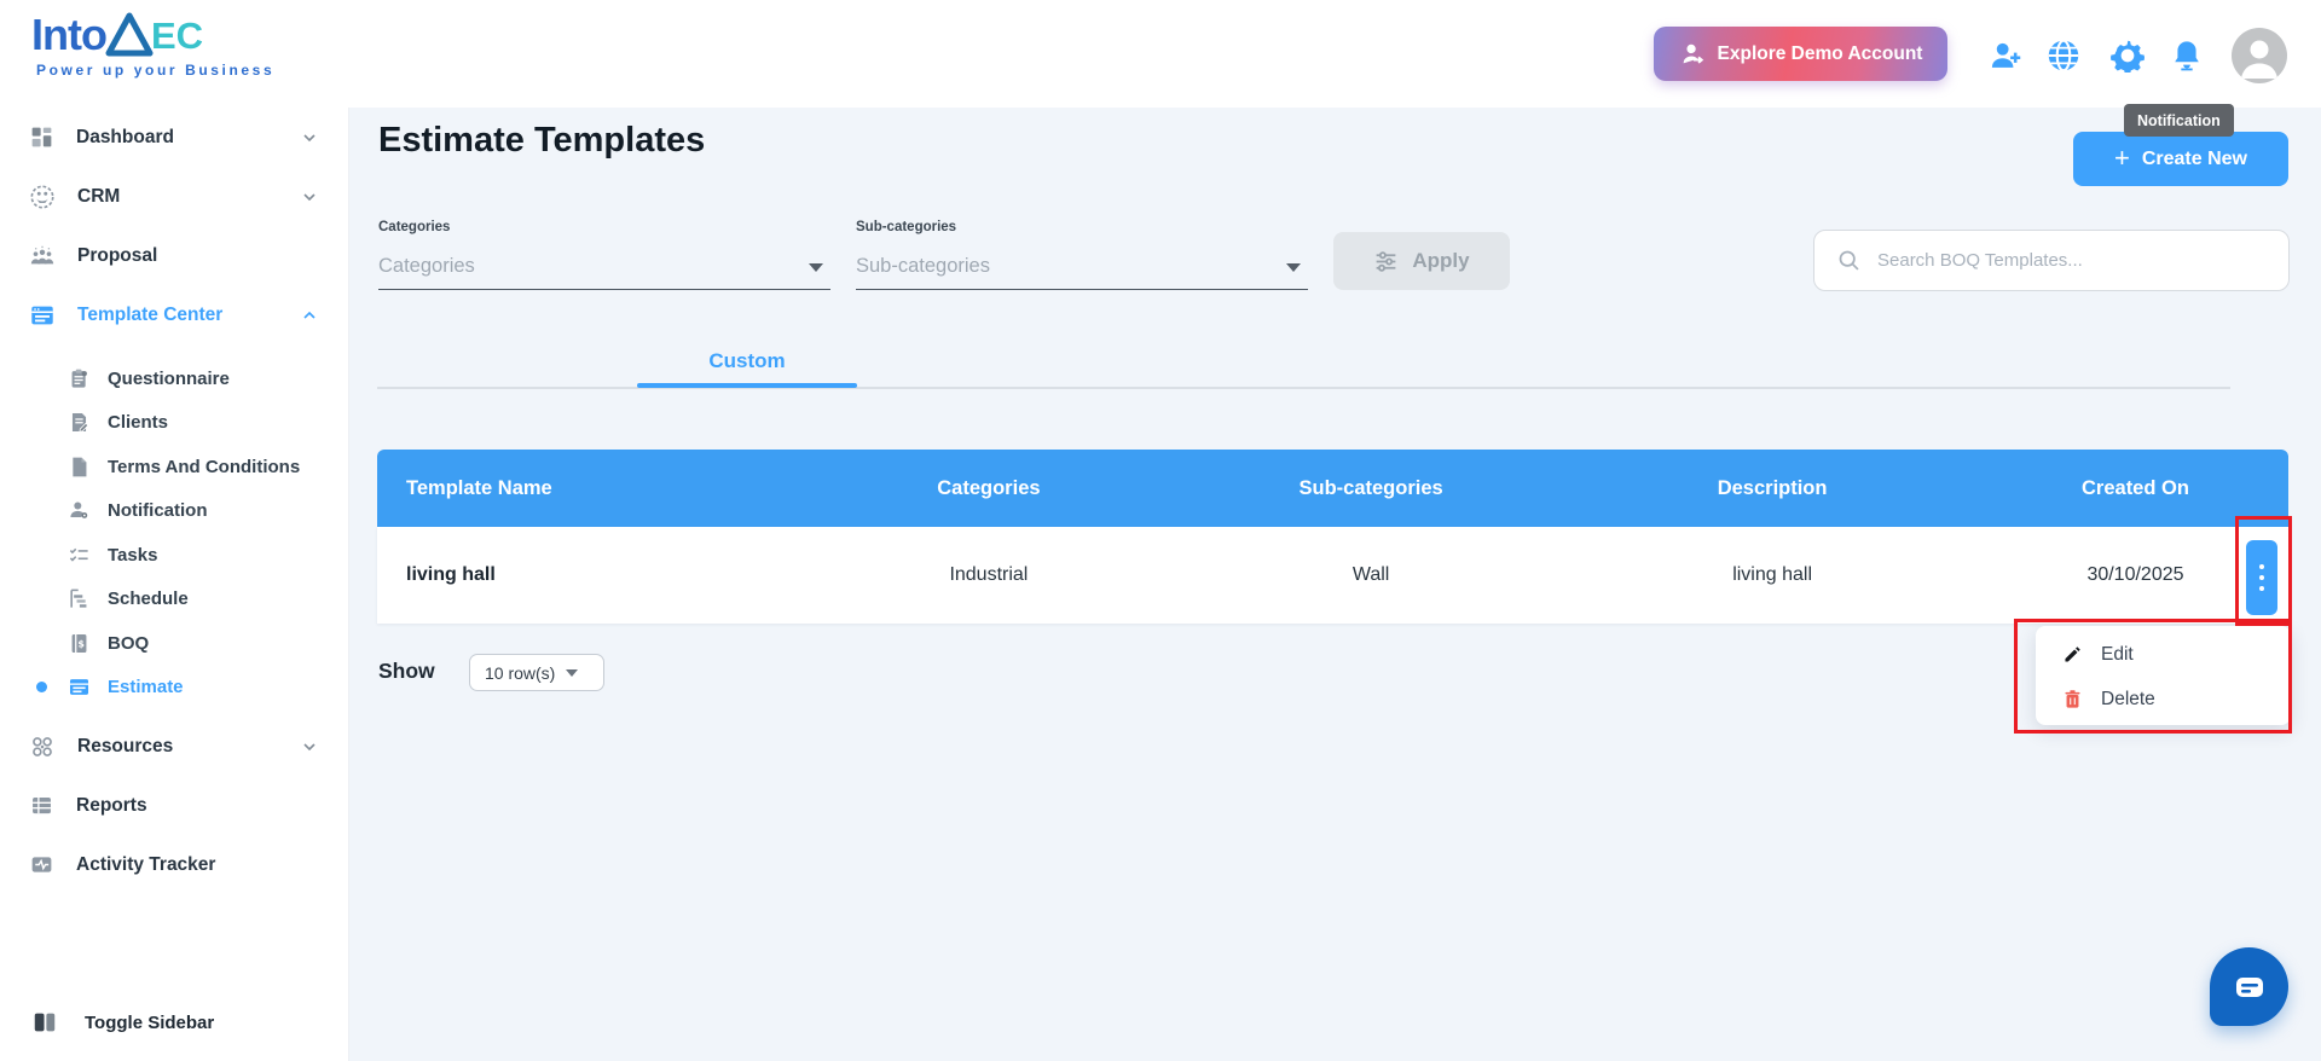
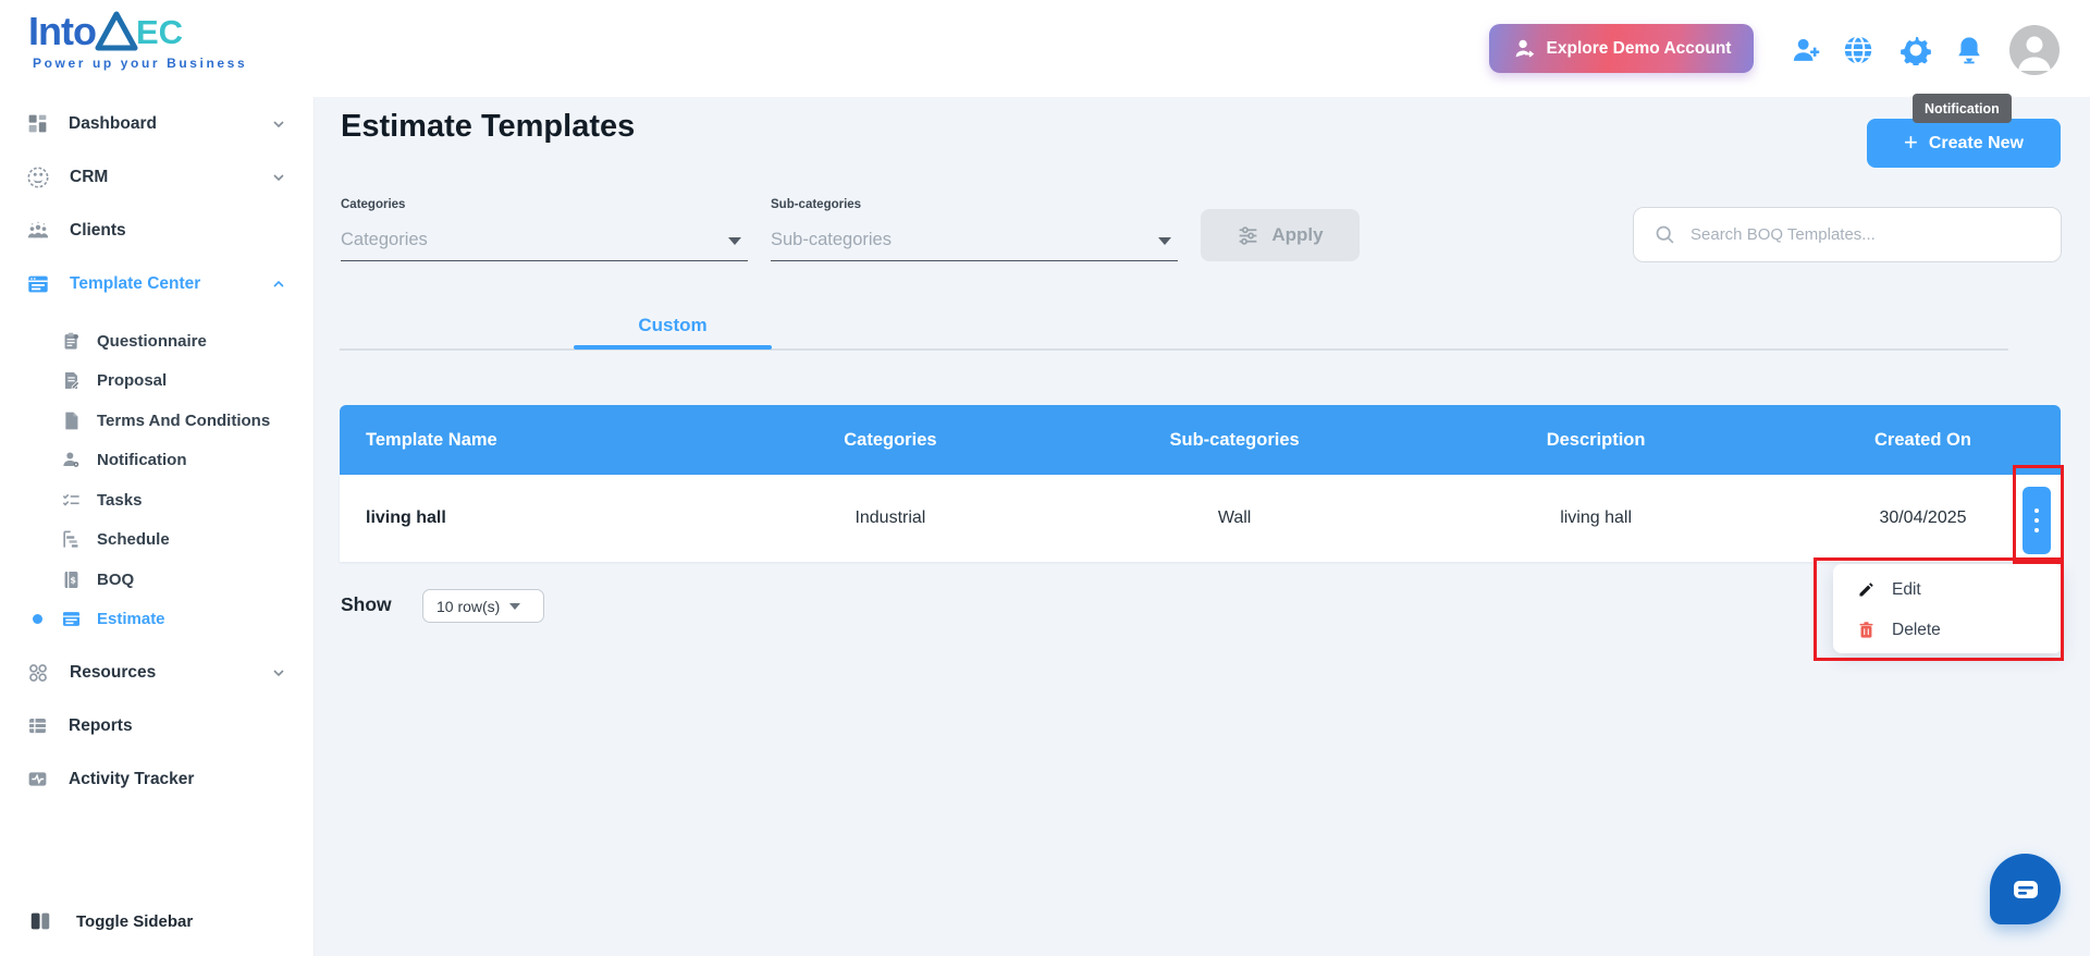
  Into
  EC
  Power up your Business
  Explore Demo Account
  Notification
  Dashboard
  CRM
- Proposal
+ Clients
  Template Center
  Questionnaire
- Clients
+ Proposal
  Terms And Conditions
  Notification
  Tasks
  Schedule
  $
  BOQ
  Estimate
  Resources
  Reports
  Activity Tracker
  Toggle Sidebar
  Estimate Templates
  +
  Create New
  Categories
  Categories
  Sub-categories
  Sub-categories
  Apply
  Search BOQ Templates...
  Custom
  Template Name
  Categories
  Sub-categories
  Description
  Created On
  living hall
  Industrial
  Wall
  living hall
- 30/10/2025
+ 30/04/2025
  Edit
  Delete
  Show
  10 row(s)
